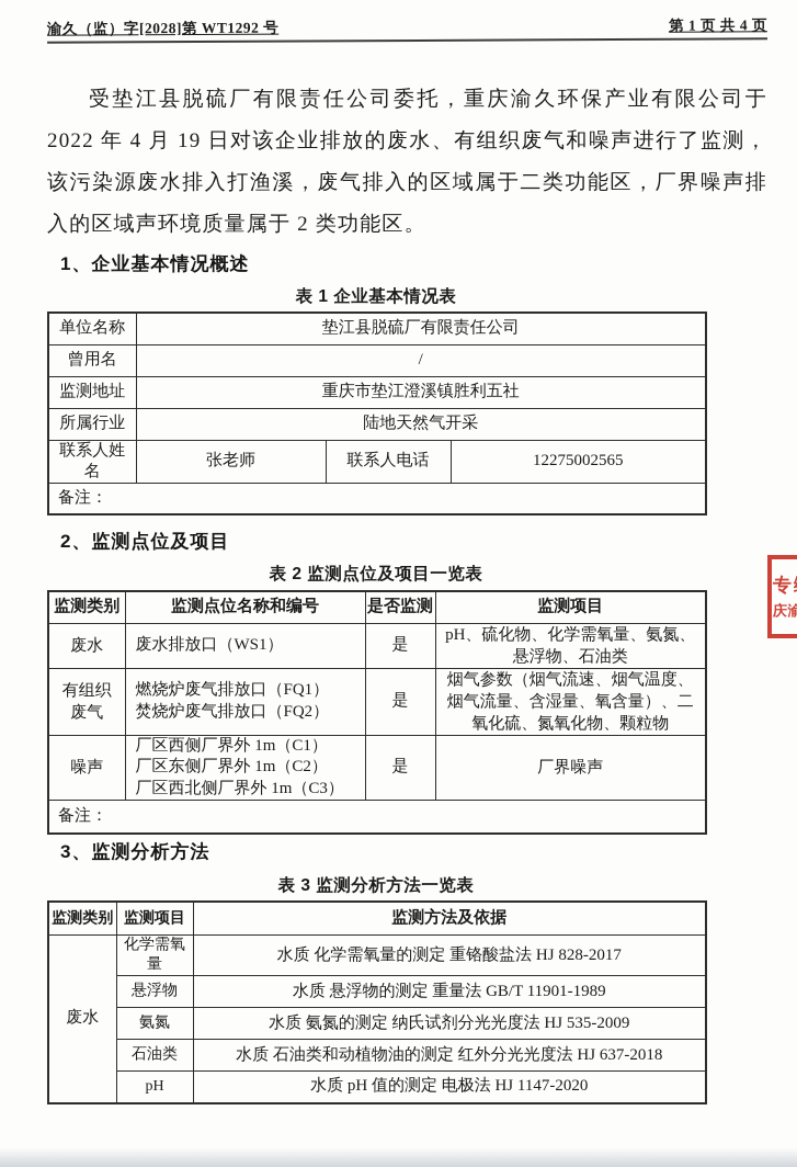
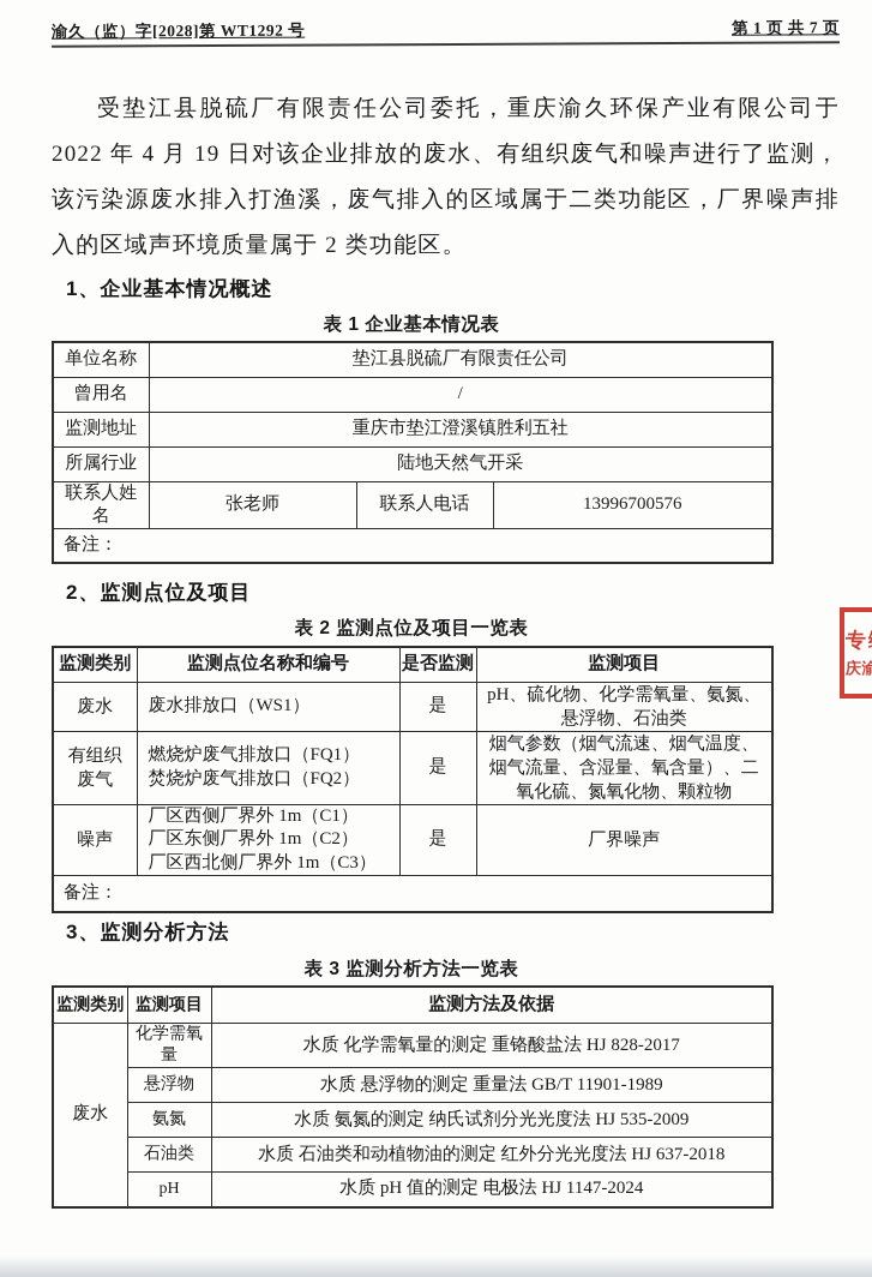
  渝久（监）字[2028]第 WT1292 号
- 第 1 页 共 4 页
+ 第 1 页 共 7 页
  受垫江县脱硫厂有限责任公司委托，重庆渝久环保产业有限公司于 2022 年 4 月 19 日对该企业排放的废水、有组织废气和噪声进行了监测，该污染源废水排入打渔溪，废气排入的区域属于二类功能区，厂界噪声排入的区域声环境质量属于 2 类功能区。
  1、企业基本情况概述
  表 1 企业基本情况表
  单位名称	垫江县脱硫厂有限责任公司
  曾用名	/
  监测地址	重庆市垫江澄溪镇胜利五社
  所属行业	陆地天然气开采
- 联系人姓名	张老师	联系人电话	12275002565
+ 联系人姓名	张老师	联系人电话	13996700576
  备注：
  2、监测点位及项目
  表 2 监测点位及项目一览表
  监测类别	监测点位名称和编号	是否监测	监测项目
  废水	废水排放口（WS1）	是	pH、硫化物、化学需氧量、氨氮、悬浮物、石油类
  有组织 废气	燃烧炉废气排放口（FQ1） 焚烧炉废气排放口（FQ2）	是	烟气参数（烟气流速、烟气温度、烟气流量、含湿量、氧含量）、二氧化硫、氮氧化物、颗粒物
  噪声	厂区西侧厂界外 1m（C1） 厂区东侧厂界外 1m（C2） 厂区西北侧厂界外 1m（C3）	是	厂界噪声
  备注：
  3、监测分析方法
  表 3 监测分析方法一览表
  监测类别	监测项目	监测方法及依据
  废水	化学需氧量	水质 化学需氧量的测定 重铬酸盐法 HJ 828-2017
  悬浮物	水质 悬浮物的测定 重量法 GB/T 11901-1989
  氨氮	水质 氨氮的测定 纳氏试剂分光光度法 HJ 535-2009
  石油类	水质 石油类和动植物油的测定 红外分光光度法 HJ 637-2018
- pH	水质 pH 值的测定 电极法 HJ 1147-2020
+ pH	水质 pH 值的测定 电极法 HJ 1147-2024
